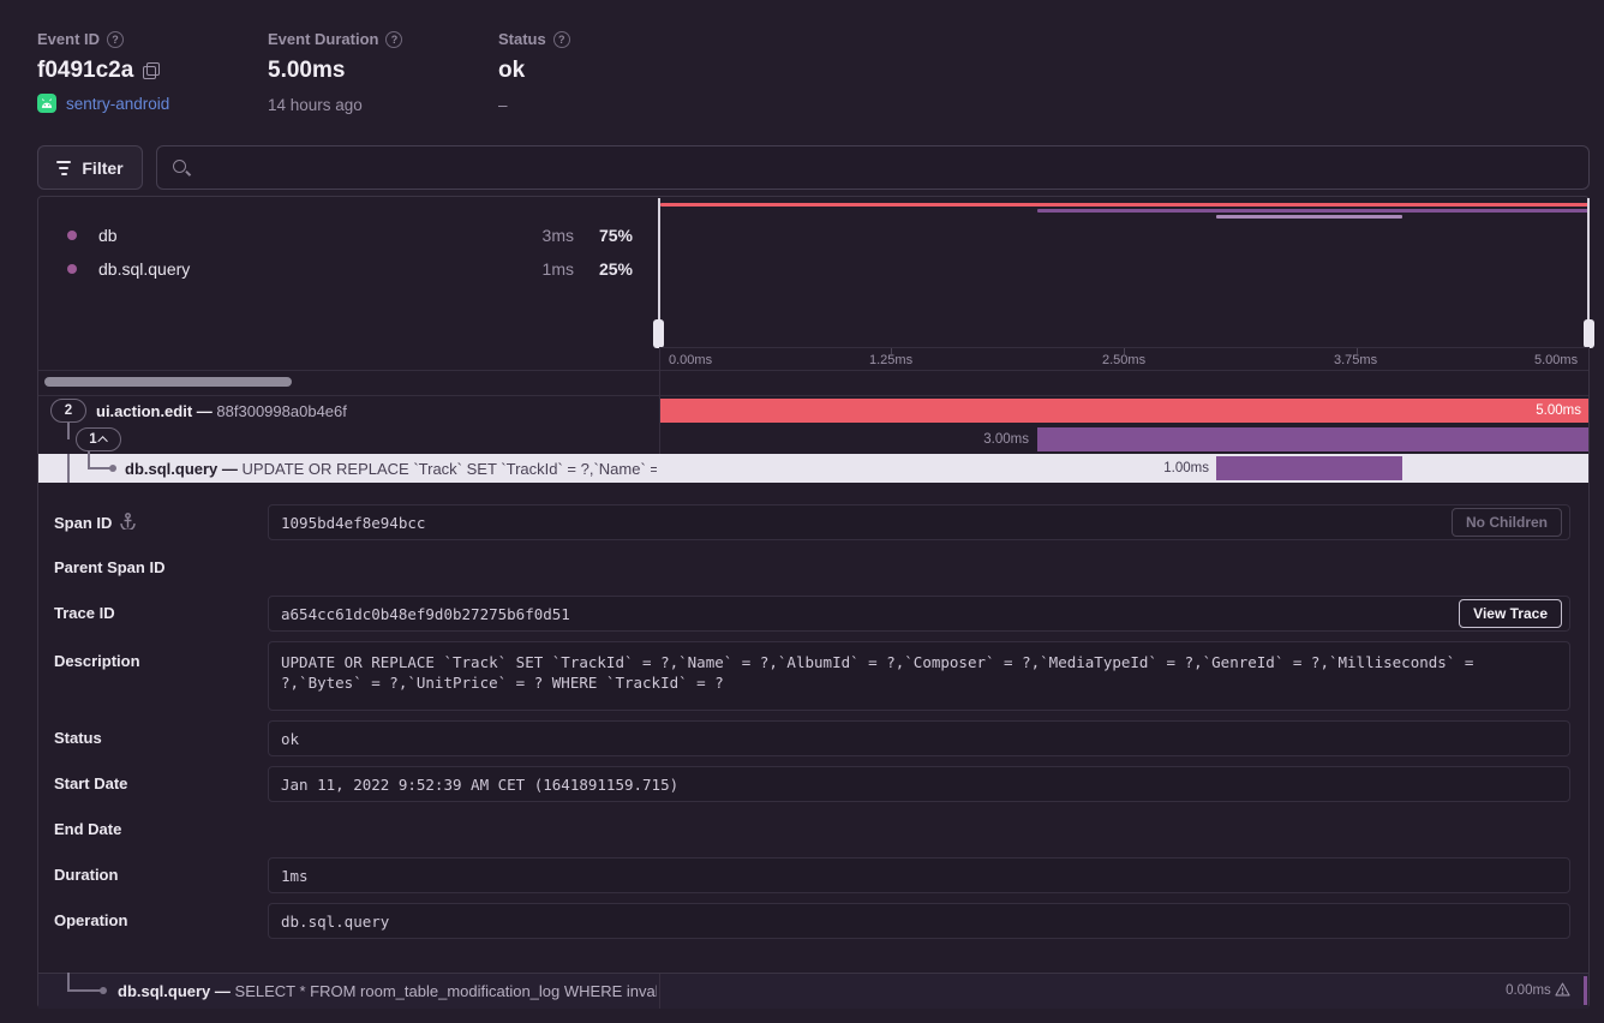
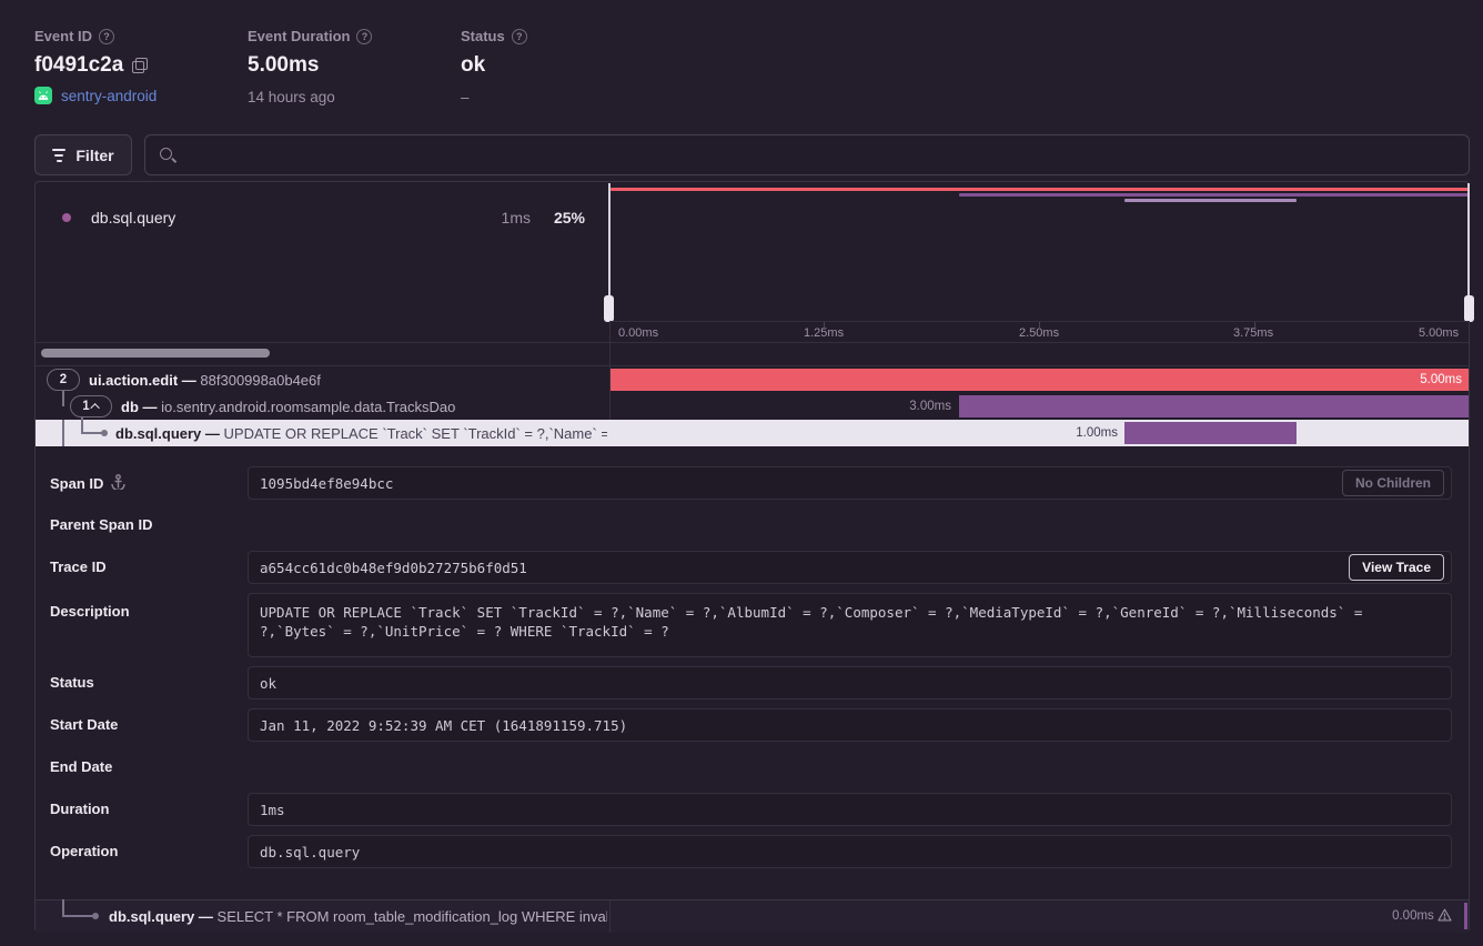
  Event ID
  ?
  f0491c2a
  sentry-android
  Event Duration
  ?
  5.00ms
  14 hours ago
  Status
  ?
  ok
  –
  Filter
- db
- 3ms
- 75%
  db.sql.query
  1ms
  25%
  0.00ms
  1.25ms
  2.50ms
  3.75ms
  5.00ms
  2
  ui.action.edit — 88f300998a0b4e6f
  5.00ms
  1
+ db — io.sentry.android.roomsample.data.TracksDao
  3.00ms
  db.sql.query — UPDATE OR REPLACE `Track` SET `TrackId` = ?,`Name` =
  1.00ms
  Span ID
  1095bd4ef8e94bcc
  No Children
  Parent Span ID
  Trace ID
  a654cc61dc0b48ef9d0b27275b6f0d51
  View Trace
  Description
  UPDATE OR REPLACE `Track` SET `TrackId` = ?,`Name` = ?,`AlbumId` = ?,`Composer` = ?,`MediaTypeId` = ?,`GenreId` = ?,`Milliseconds` = ?,`Bytes` = ?,`UnitPrice` = ? WHERE `TrackId` = ?
  Status
  ok
  Start Date
  Jan 11, 2022 9:52:39 AM CET (1641891159.715)
  End Date
  Duration
  1ms
  Operation
  db.sql.query
  db.sql.query — SELECT * FROM room_table_modification_log WHERE inva
  0.00ms
